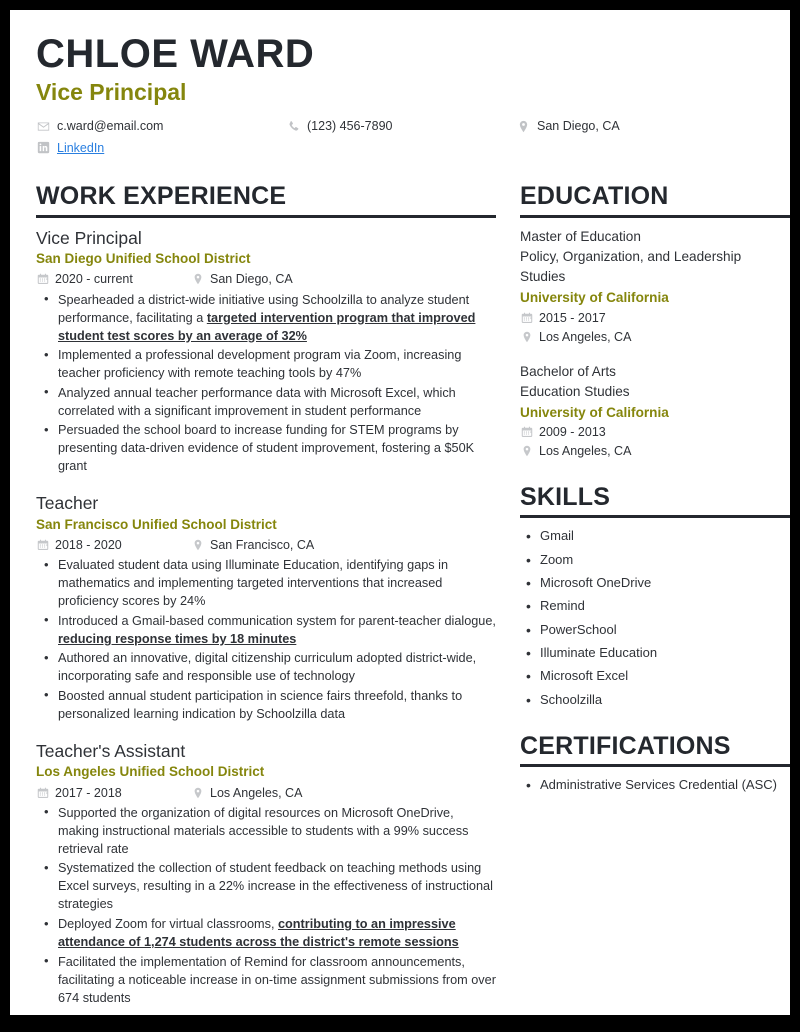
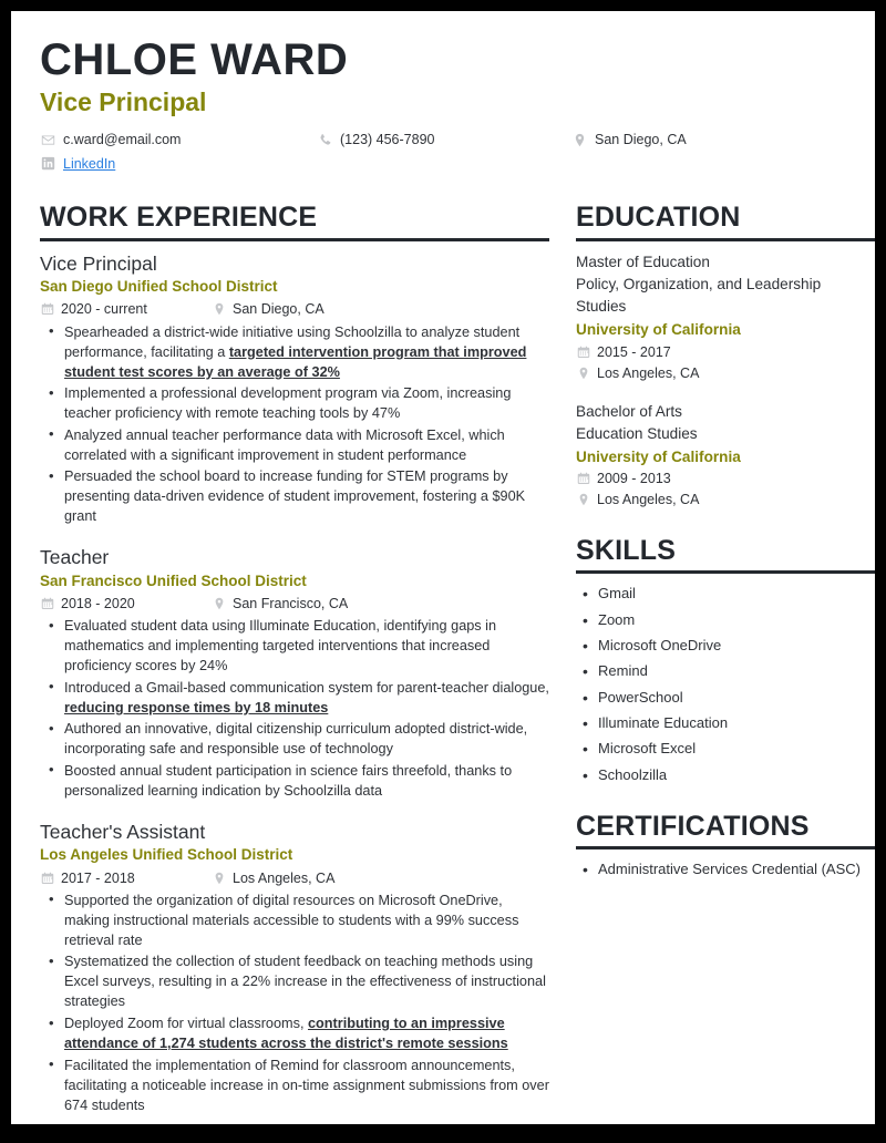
  CHLOE WARD
  Vice Principal
  c.ward@email.com
  (123) 456-7890
  San Diego, CA
  LinkedIn
  WORK EXPERIENCE
  Vice Principal
  San Diego Unified School District
  2020 - current
  San Diego, CA
  Spearheaded a district-wide initiative using Schoolzilla to analyze student performance, facilitating a targeted intervention program that improved student test scores by an average of 32%
  Implemented a professional development program via Zoom, increasing teacher proficiency with remote teaching tools by 47%
  Analyzed annual teacher performance data with Microsoft Excel, which correlated with a significant improvement in student performance
- Persuaded the school board to increase funding for STEM programs by presenting data-driven evidence of student improvement, fostering a $50K grant
+ Persuaded the school board to increase funding for STEM programs by presenting data-driven evidence of student improvement, fostering a $90K grant
  Teacher
  San Francisco Unified School District
  2018 - 2020
  San Francisco, CA
  Evaluated student data using Illuminate Education, identifying gaps in mathematics and implementing targeted interventions that increased proficiency scores by 24%
  Introduced a Gmail-based communication system for parent-teacher dialogue, reducing response times by 18 minutes
  Authored an innovative, digital citizenship curriculum adopted district-wide, incorporating safe and responsible use of technology
  Boosted annual student participation in science fairs threefold, thanks to personalized learning indication by Schoolzilla data
  Teacher's Assistant
  Los Angeles Unified School District
  2017 - 2018
  Los Angeles, CA
  Supported the organization of digital resources on Microsoft OneDrive, making instructional materials accessible to students with a 99% success retrieval rate
  Systematized the collection of student feedback on teaching methods using Excel surveys, resulting in a 22% increase in the effectiveness of instructional strategies
  Deployed Zoom for virtual classrooms, contributing to an impressive attendance of 1,274 students across the district's remote sessions
  Facilitated the implementation of Remind for classroom announcements, facilitating a noticeable increase in on-time assignment submissions from over 674 students
  EDUCATION
  Master of Education
  Policy, Organization, and Leadership Studies
  University of California
  2015 - 2017
  Los Angeles, CA
  Bachelor of Arts
  Education Studies
  University of California
  2009 - 2013
  Los Angeles, CA
  SKILLS
  Gmail
  Zoom
  Microsoft OneDrive
  Remind
  PowerSchool
  Illuminate Education
  Microsoft Excel
  Schoolzilla
  CERTIFICATIONS
  Administrative Services Credential (ASC)
